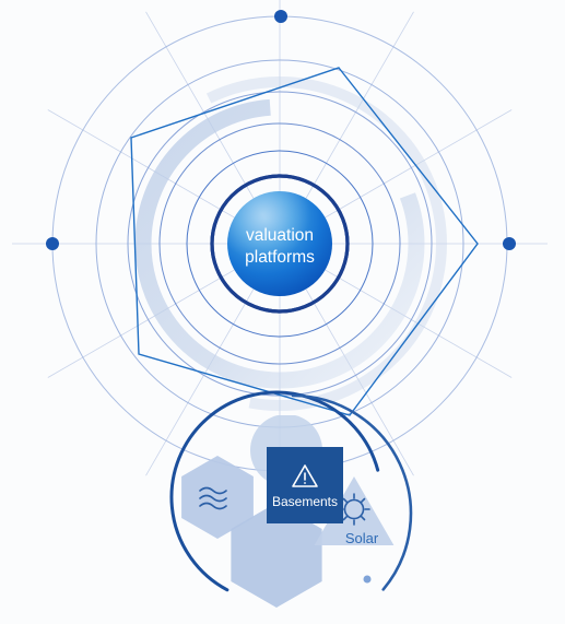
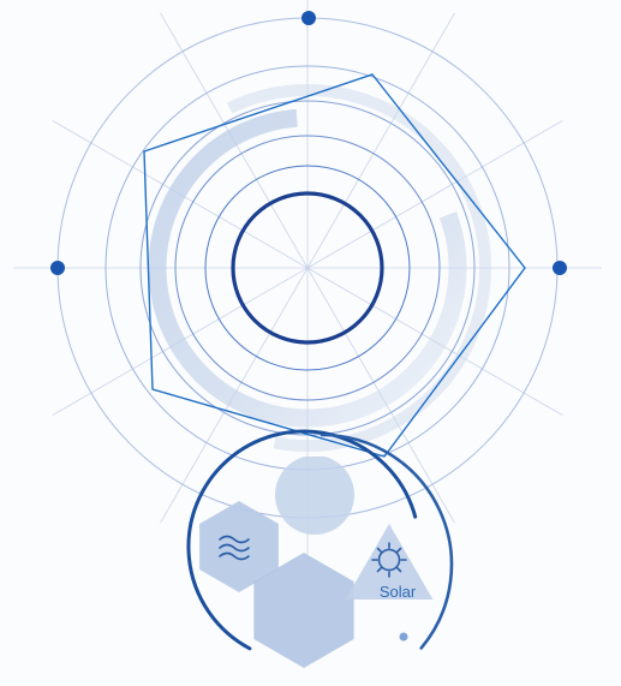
- valuation
- platforms
- Basements
  Solar
